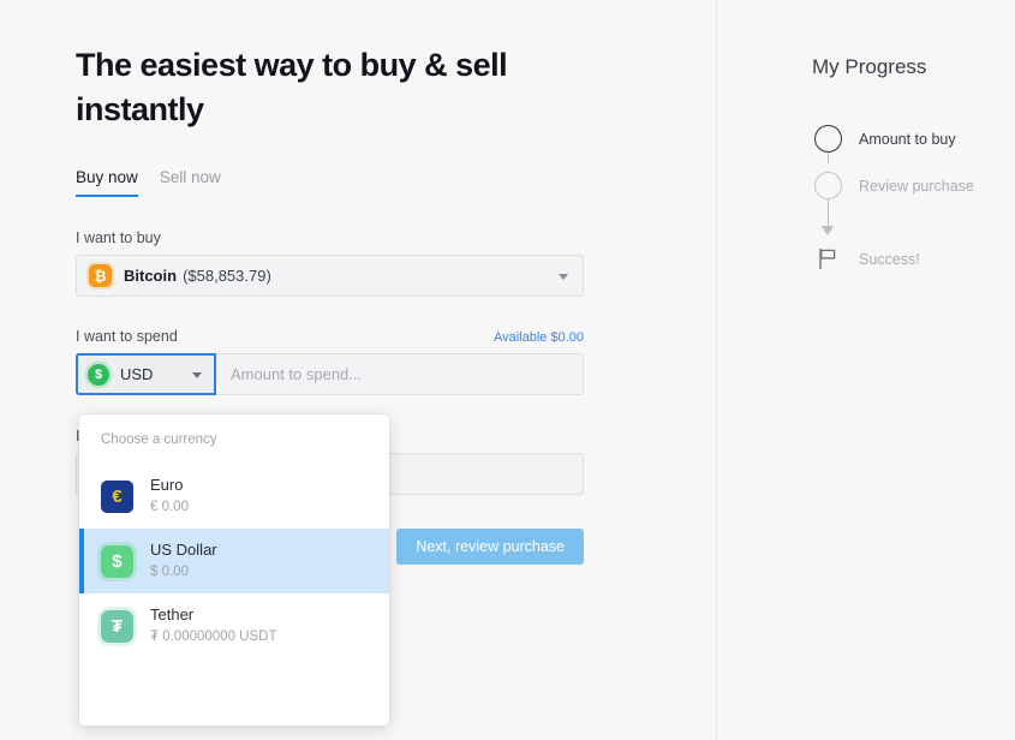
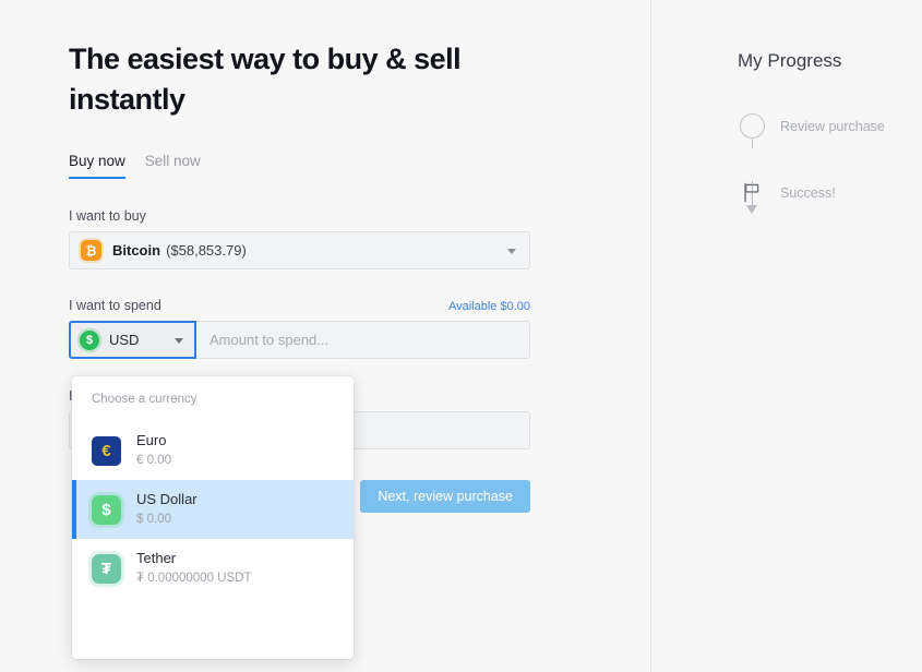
  The easiest way to buy & sell instantly
  Buy now
  Sell now
  I want to buy
  ₿
  Bitcoin
  ($58,853.79)
  I want to spend
  Available $0.00
  $
  USD
  Amount to spend...
  Next, review purchase
  Choose a currency
  €
  Euro
  € 0.00
  $
  US Dollar
  $ 0.00
  ₮
  Tether
  ₮ 0.00000000 USDT
  My Progress
- Amount to buy
  Review purchase
  Success!
